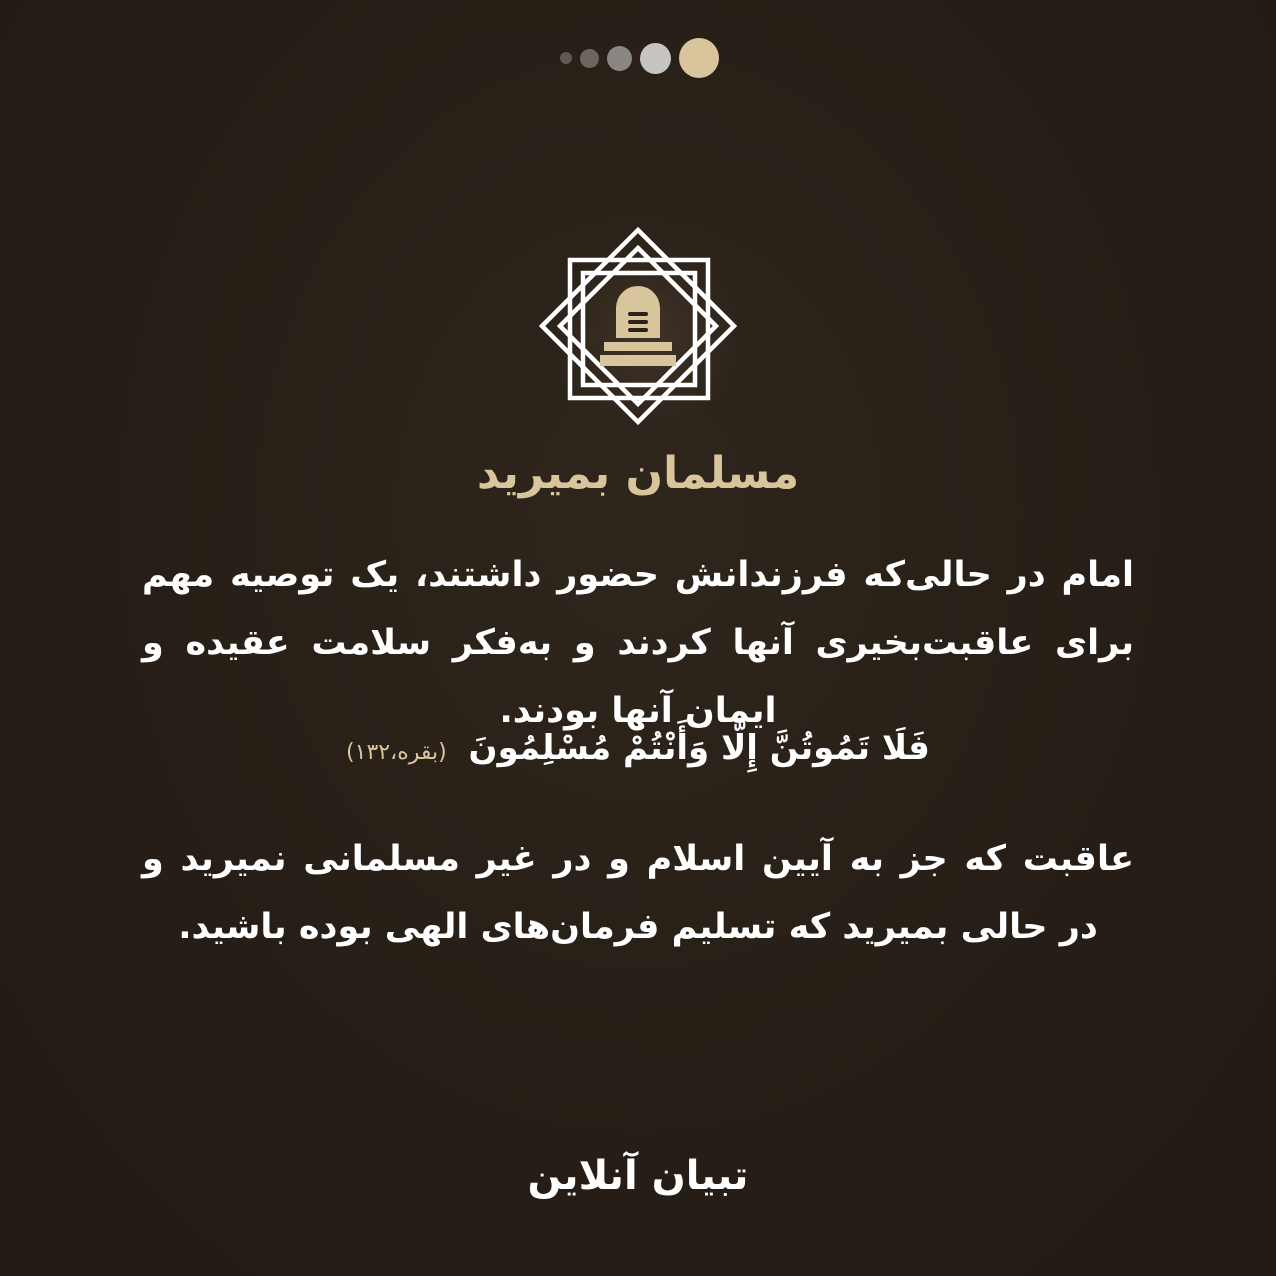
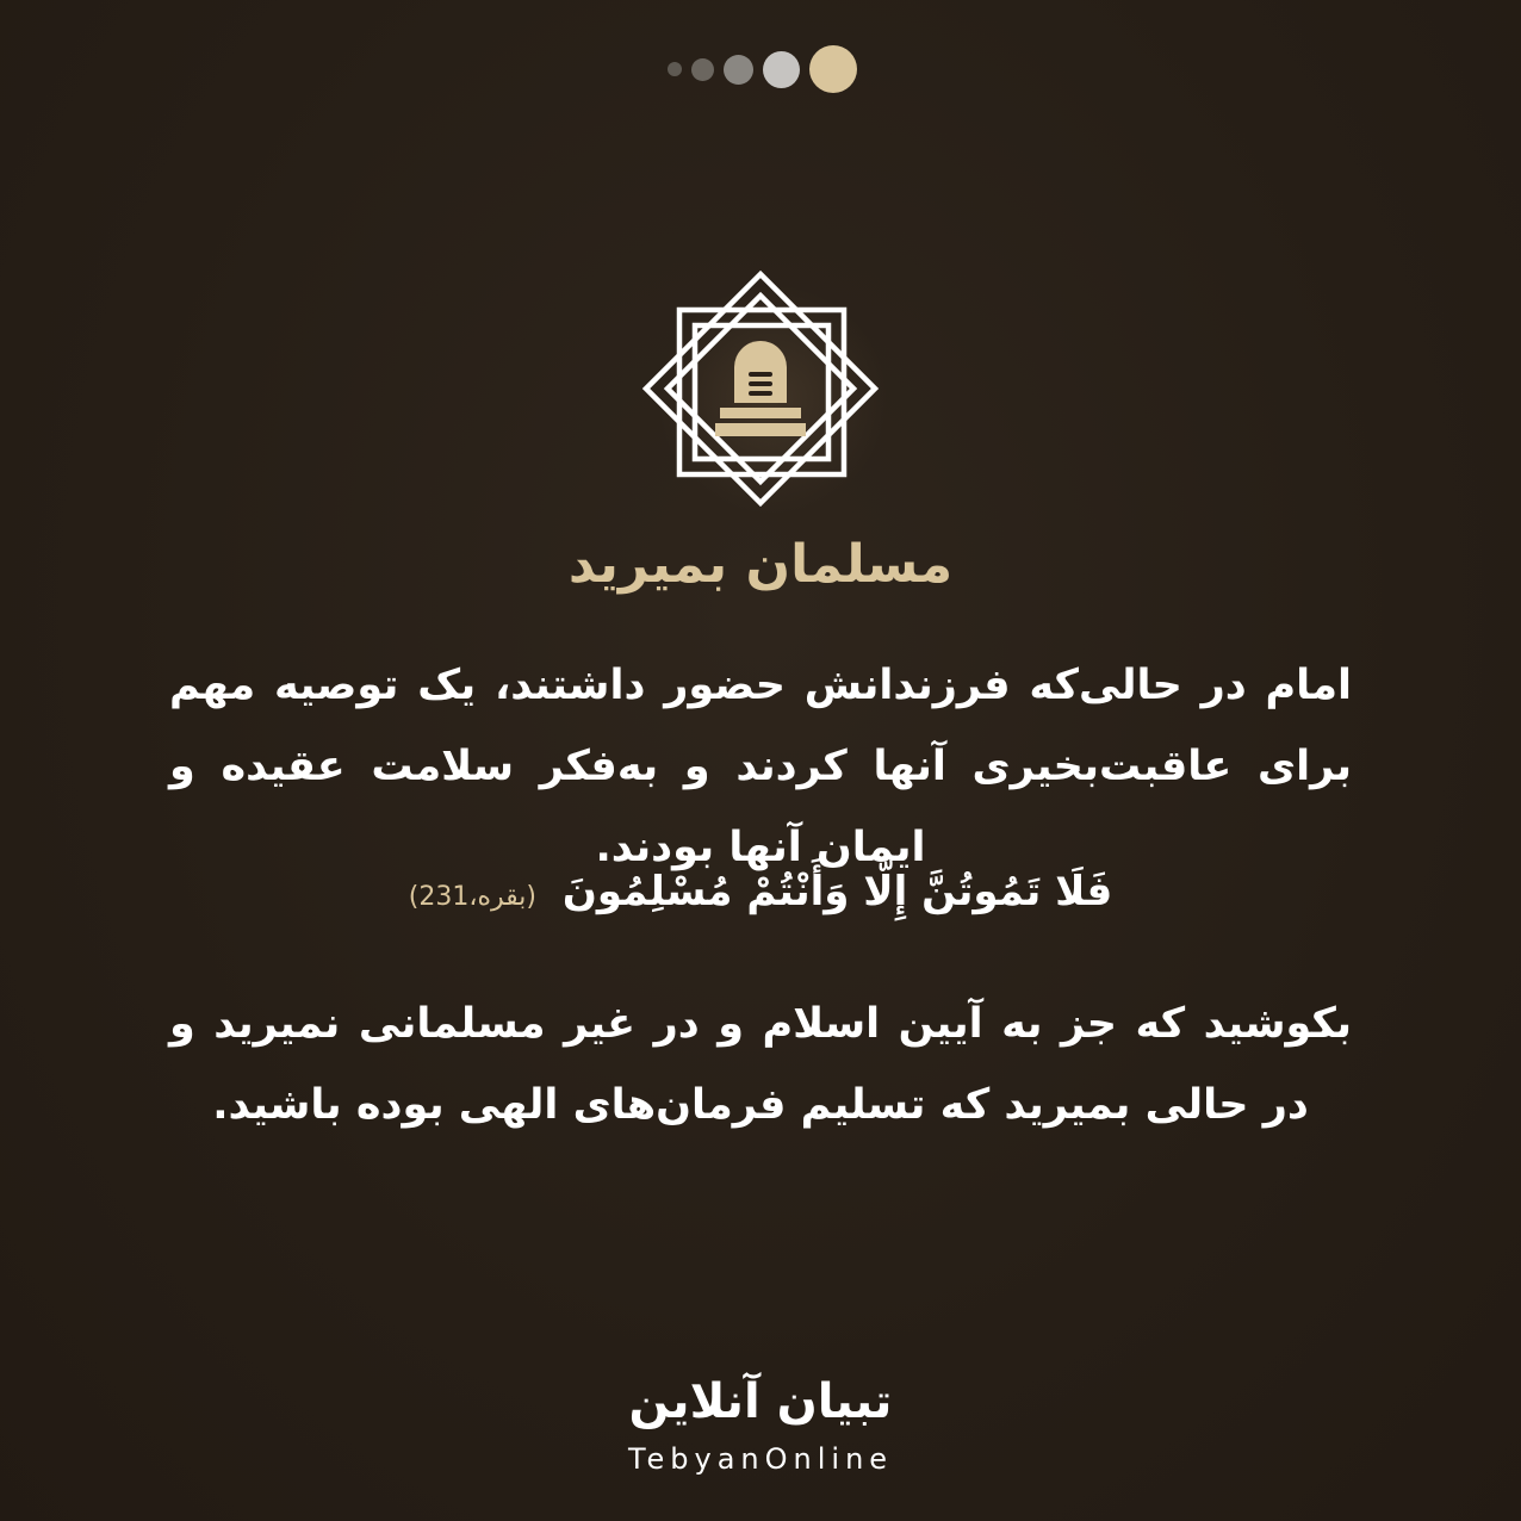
  مسلمان بمیرید
  امام در حالی‌که فرزندانش حضور داشتند، یک توصیه مهم برای عاقبت‌بخیری آنها کردند و بهفکر سلامت عقیده و ایمان آنها بودند.
- فَلَا تَمُوتُنَّ إِلَّا وَأَنْتُمْ مُسْلِمُونَ (بقره،۱۳۲)
+ فَلَا تَمُوتُنَّ إِلَّا وَأَنْتُمْ مُسْلِمُونَ (بقره،231)
- عاقبت که جز به آیین اسلام و در غیر مسلمانی نمیرید و در حالی بمیرید که تسلیم فرمان‌های الهی بوده باشید.
+ بکوشید که جز به آیین اسلام و در غیر مسلمانی نمیرید و در حالی بمیرید که تسلیم فرمان‌های الهی بوده باشید.
  تبیان آنلاین
+ TebyanOnline
